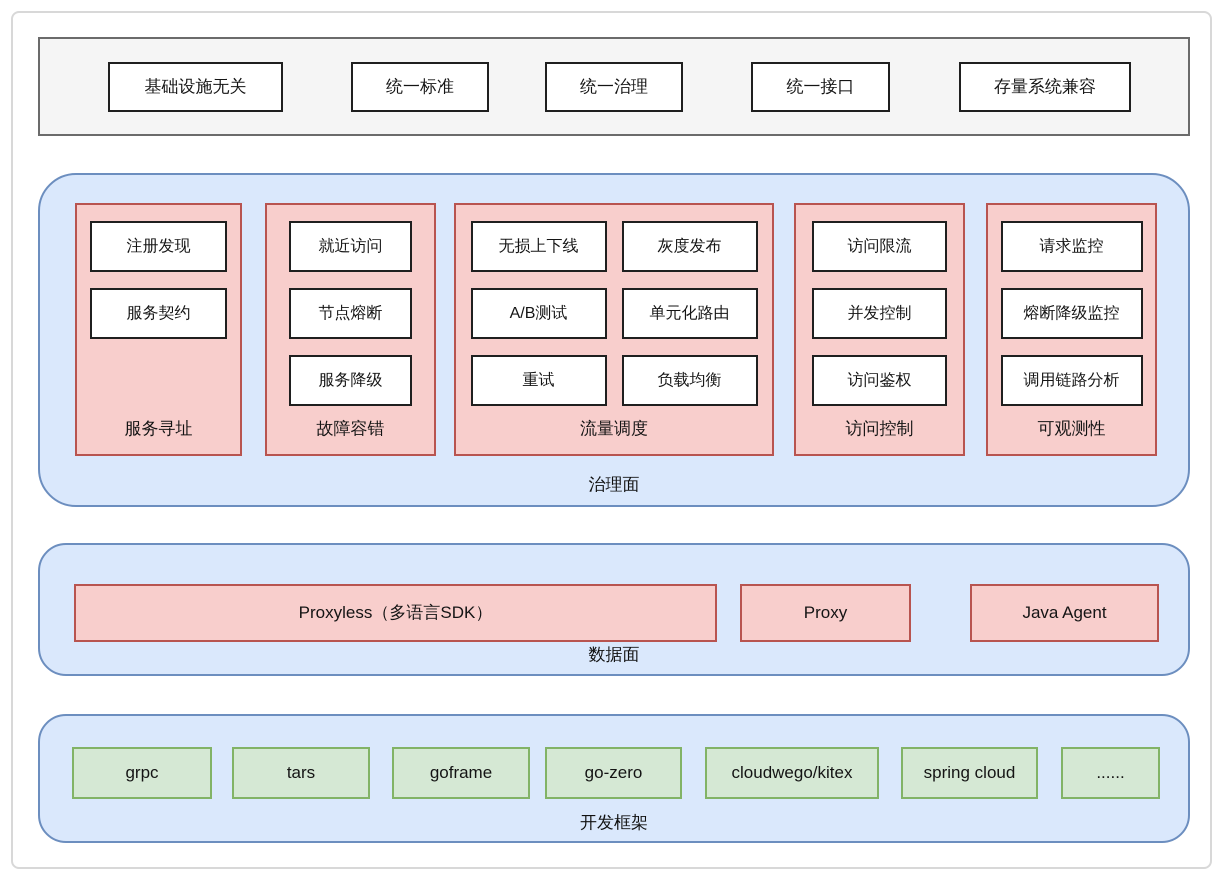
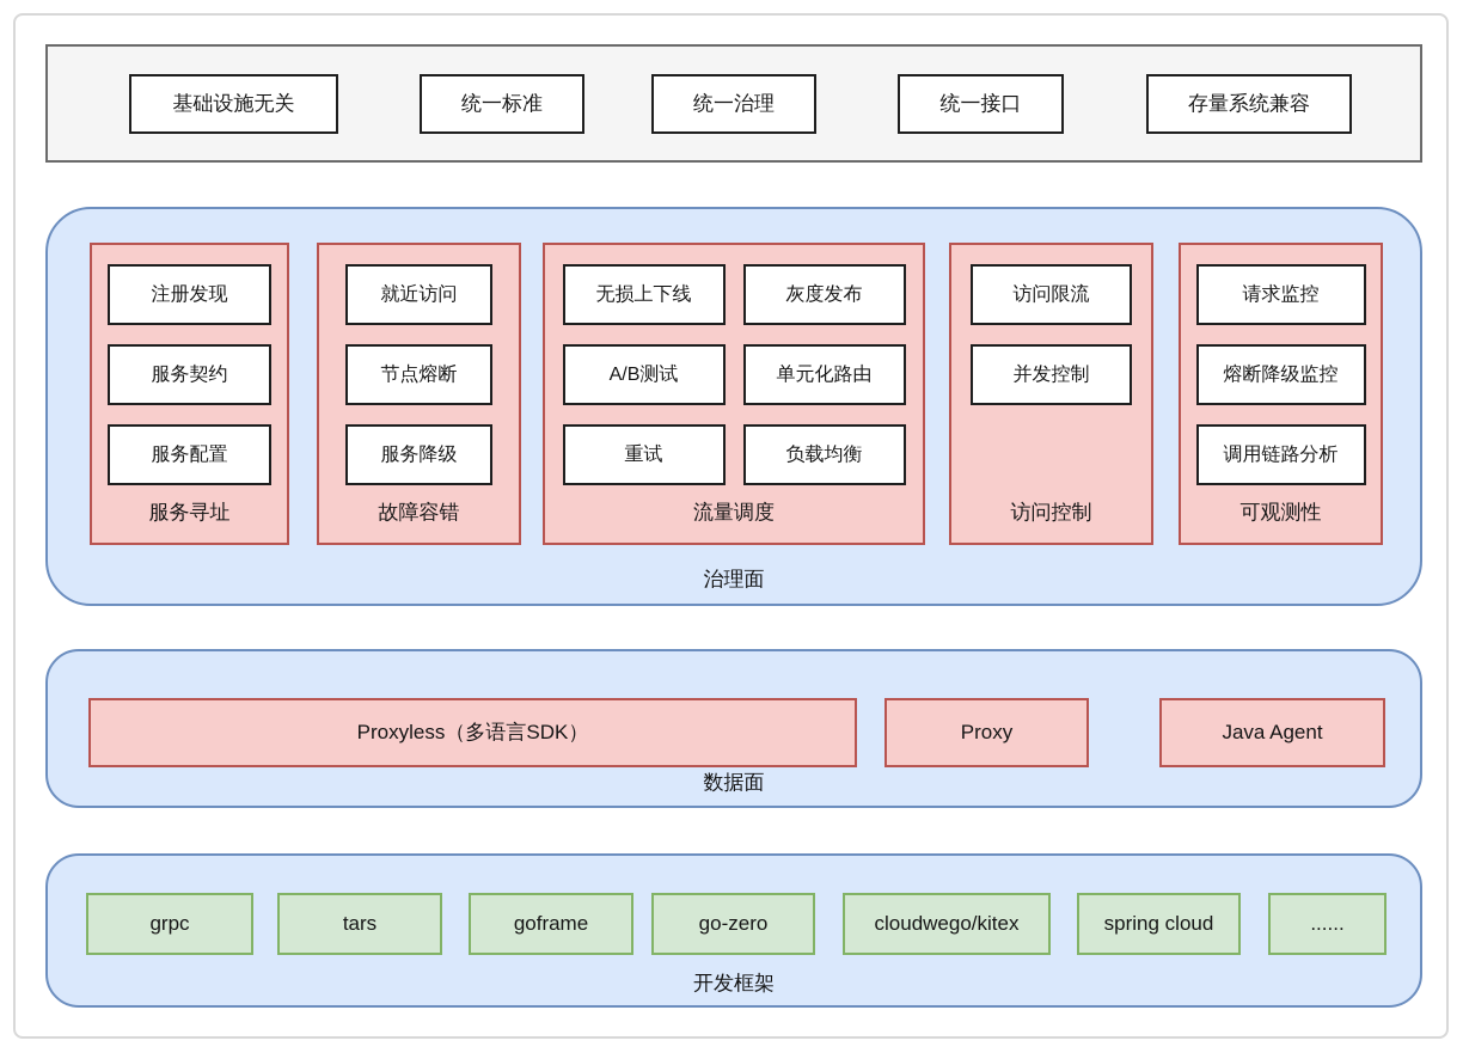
  基础设施无关
  统一标准
  统一治理
  统一接口
  存量系统兼容
  注册发现
  服务契约
+ 服务配置
  服务寻址
  就近访问
  节点熔断
  服务降级
  故障容错
  无损上下线
  灰度发布
  A/B测试
  单元化路由
  重试
  负载均衡
  流量调度
  访问限流
  并发控制
- 访问鉴权
  访问控制
  请求监控
  熔断降级监控
  调用链路分析
  可观测性
  治理面
  Proxyless（多语言SDK）
  Proxy
  Java Agent
  数据面
  grpc
  tars
  goframe
  go-zero
  cloudwego/kitex
  spring cloud
  ......
  开发框架
